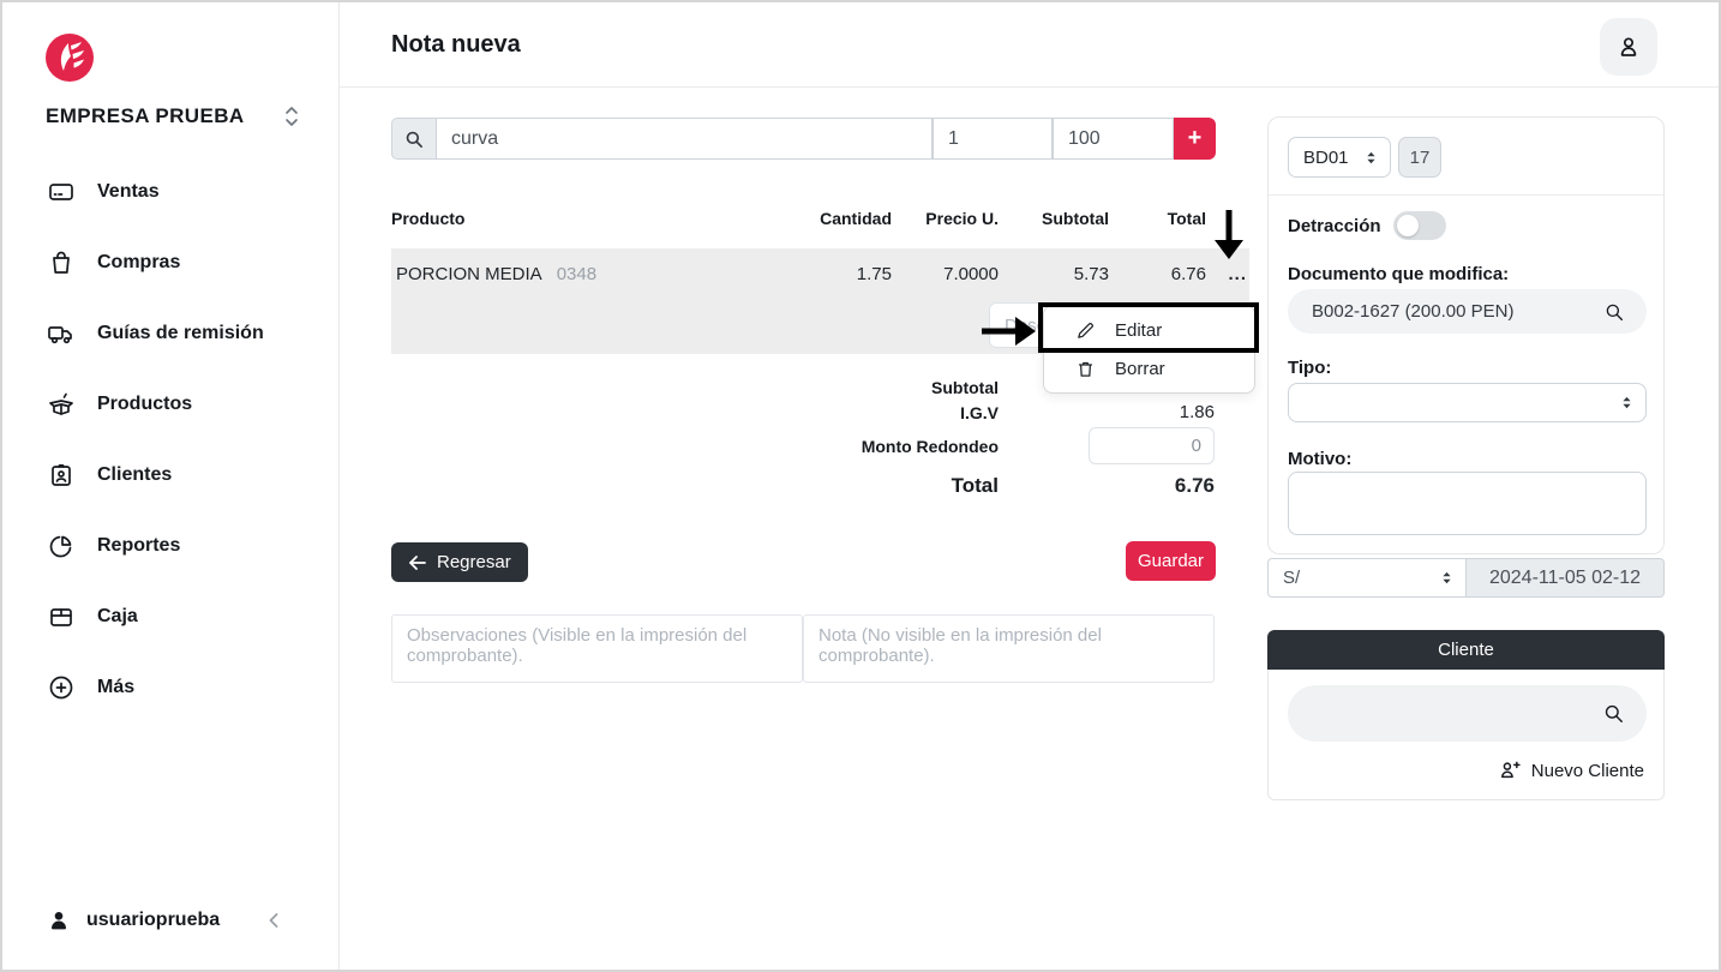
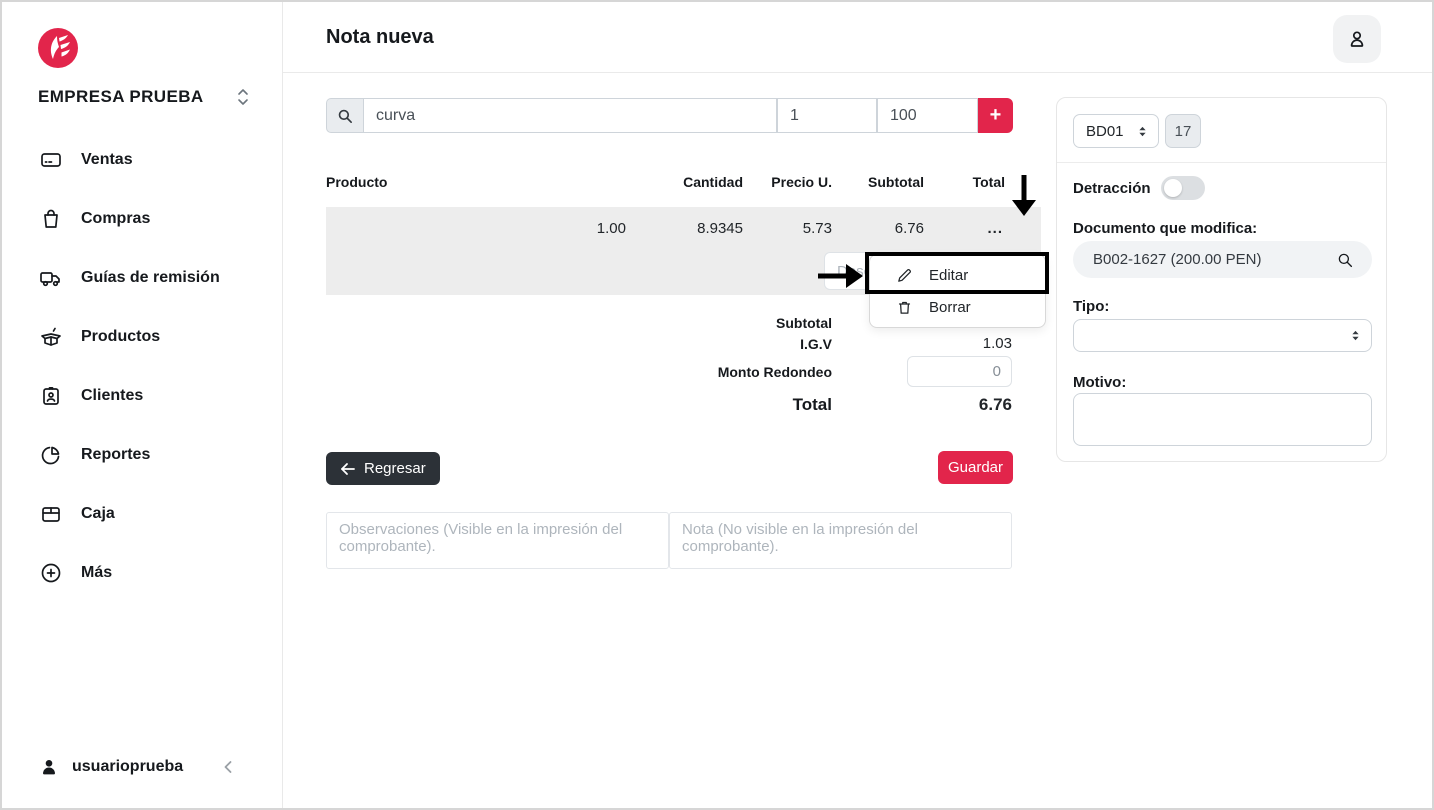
  EMPRESA PRUEBA
  Ventas
  Compras
  Guías de remisión
  Productos
  Clientes
  Reportes
  Caja
  Más
  usuarioprueba
  Nota nueva
  curva
  1
  100
  +
  Producto
  Cantidad
  Precio U.
  Subtotal
  Total
- PORCION MEDIA
- 0348
- 1.75
+ 1.00
- 7.0000
+ 8.9345
  5.73
  6.76
  ...
  Editar
  Borrar
  Subtotal
  I.G.V
- 1.86
+ 1.03
  Monto Redondeo
  0
  Total
  6.76
  Regresar
  Guardar
  BD01
  17
  Detracción
  Documento que modifica:
  B002-1627 (200.00 PEN)
  Tipo:
  Motivo:
- S/
- 2024-11-05 02-12
- Cliente
- Nuevo Cliente
